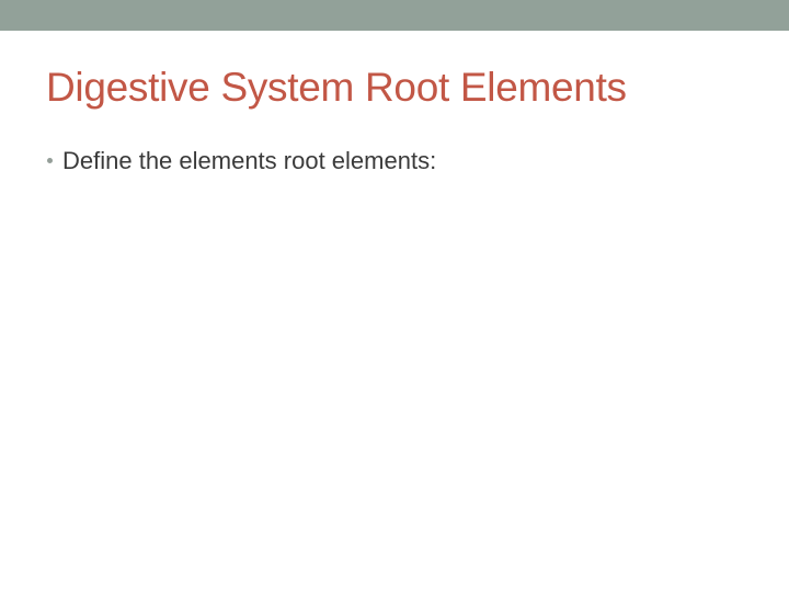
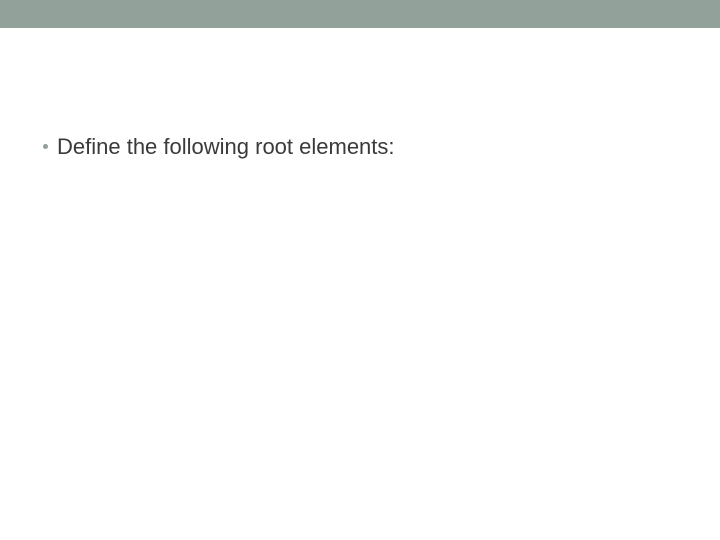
- Digestive System Root Elements
- Define the elements root elements:
+ Define the following root elements:
